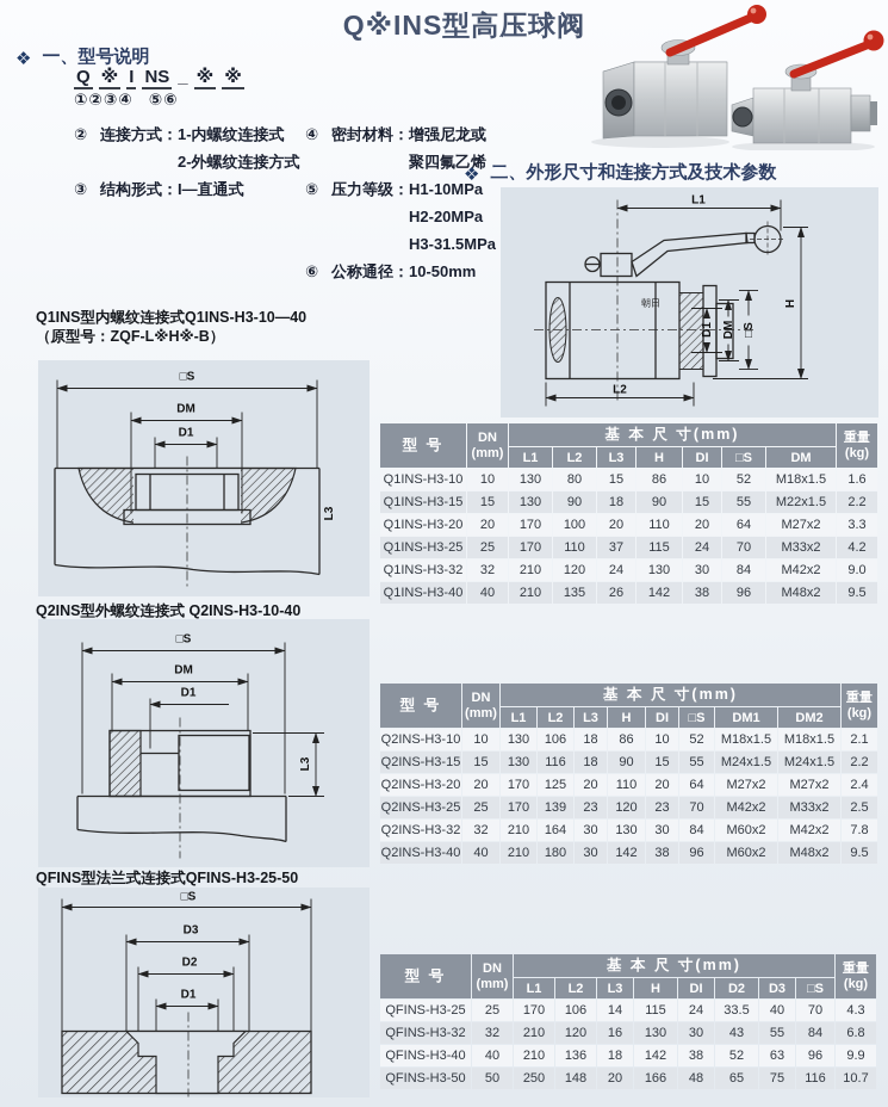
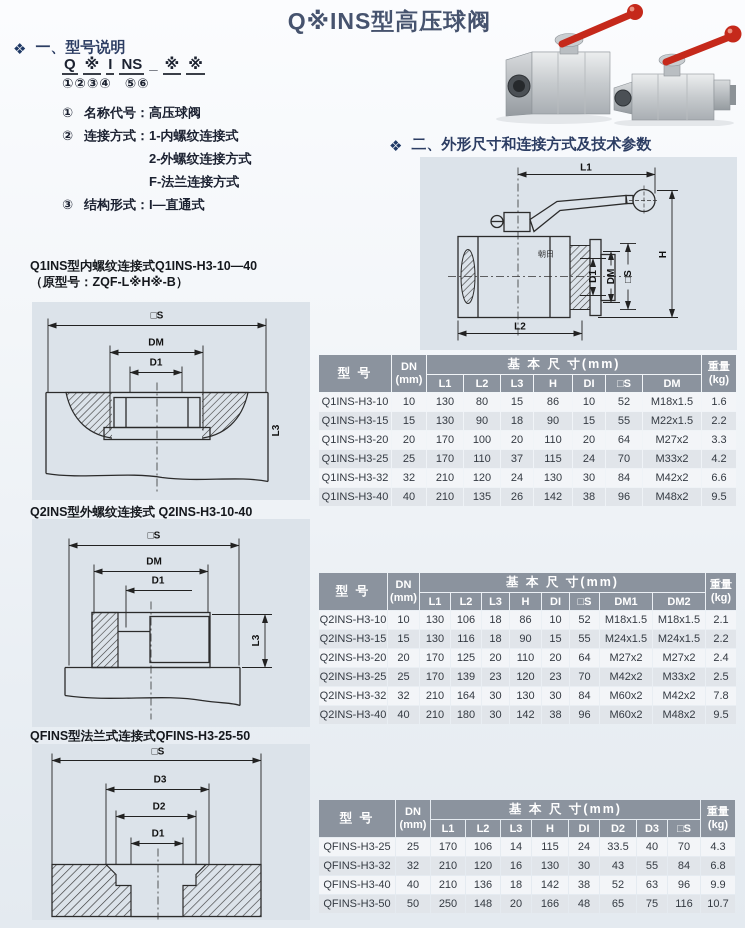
  Q※INS型高压球阀
  ❖
  一、型号说明
  Q ※ I NS _ ※ ※
  ①②③④ ⑤⑥
+ ①
+ 名称代号：
+ 高压球阀
  ②
  连接方式：
  1-内螺纹连接式
  2-外螺纹连接方式
+ F-法兰连接方式
  ③
  结构形式：
  I—直通式
- ④
- 密封材料：
- 增强尼龙或
- 聚四氟乙烯
- ⑤
- 压力等级：
- H1-10MPa
- H2-20MPa
- H3-31.5MPa
- ⑥
- 公称通径：
- 10-50mm
  ❖
  二、外形尺寸和连接方式及技术参数
  L1
  朝日
  L2
  Q1INS型内螺纹连接式Q1INS-H3-10—40
  （原型号：ZQF-L※H※-B）
  □S
  DM
  D1
  Q2INS型外螺纹连接式 Q2INS-H3-10-40
  □S
  DM
  D1
  QFINS型法兰式连接式QFINS-H3-25-50
  □S
  D3
  D2
  D1
  型 号	DN (mm)	基 本 尺 寸(mm)	重量 (kg)
  L1	L2	L3	H	DI	□S	DM
  Q1INS-H3-10	10	130	80	15	86	10	52	M18x1.5	1.6
  Q1INS-H3-15	15	130	90	18	90	15	55	M22x1.5	2.2
  Q1INS-H3-20	20	170	100	20	110	20	64	M27x2	3.3
  Q1INS-H3-25	25	170	110	37	115	24	70	M33x2	4.2
- Q1INS-H3-32	32	210	120	24	130	30	84	M42x2	9.0
+ Q1INS-H3-32	32	210	120	24	130	30	84	M42x2	6.6
  Q1INS-H3-40	40	210	135	26	142	38	96	M48x2	9.5
  型 号	DN (mm)	基 本 尺 寸(mm)	重量 (kg)
  L1	L2	L3	H	DI	□S	DM1	DM2
  Q2INS-H3-10	10	130	106	18	86	10	52	M18x1.5	M18x1.5	2.1
  Q2INS-H3-15	15	130	116	18	90	15	55	M24x1.5	M24x1.5	2.2
  Q2INS-H3-20	20	170	125	20	110	20	64	M27x2	M27x2	2.4
  Q2INS-H3-25	25	170	139	23	120	23	70	M42x2	M33x2	2.5
  Q2INS-H3-32	32	210	164	30	130	30	84	M60x2	M42x2	7.8
  Q2INS-H3-40	40	210	180	30	142	38	96	M60x2	M48x2	9.5
  型 号	DN (mm)	基 本 尺 寸(mm)	重量 (kg)
  L1	L2	L3	H	DI	D2	D3	□S
  QFINS-H3-25	25	170	106	14	115	24	33.5	40	70	4.3
  QFINS-H3-32	32	210	120	16	130	30	43	55	84	6.8
  QFINS-H3-40	40	210	136	18	142	38	52	63	96	9.9
  QFINS-H3-50	50	250	148	20	166	48	65	75	116	10.7
